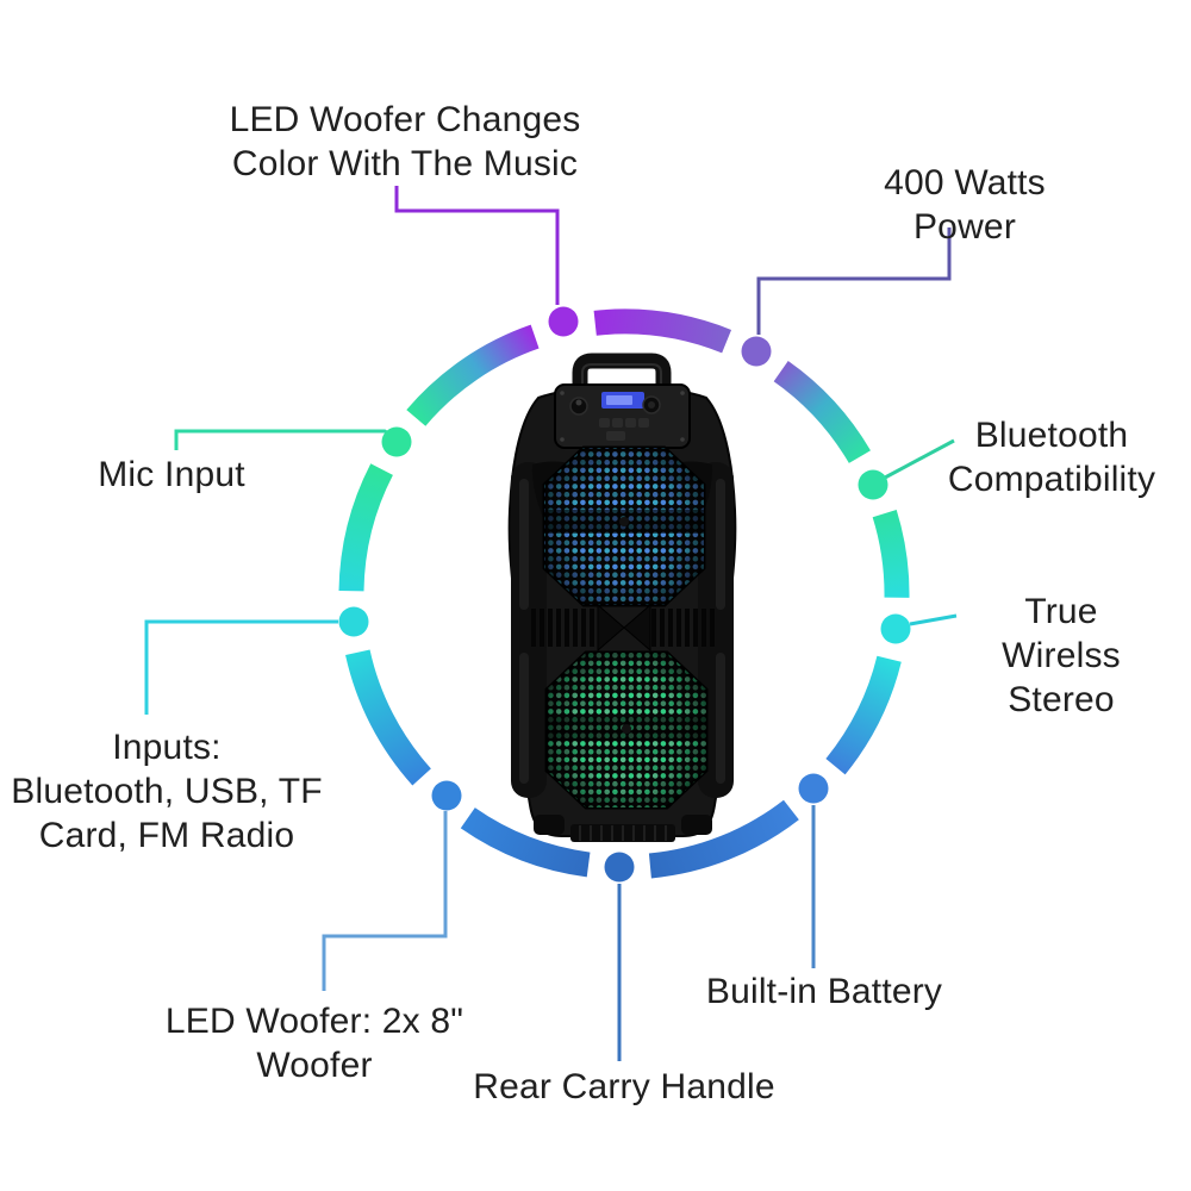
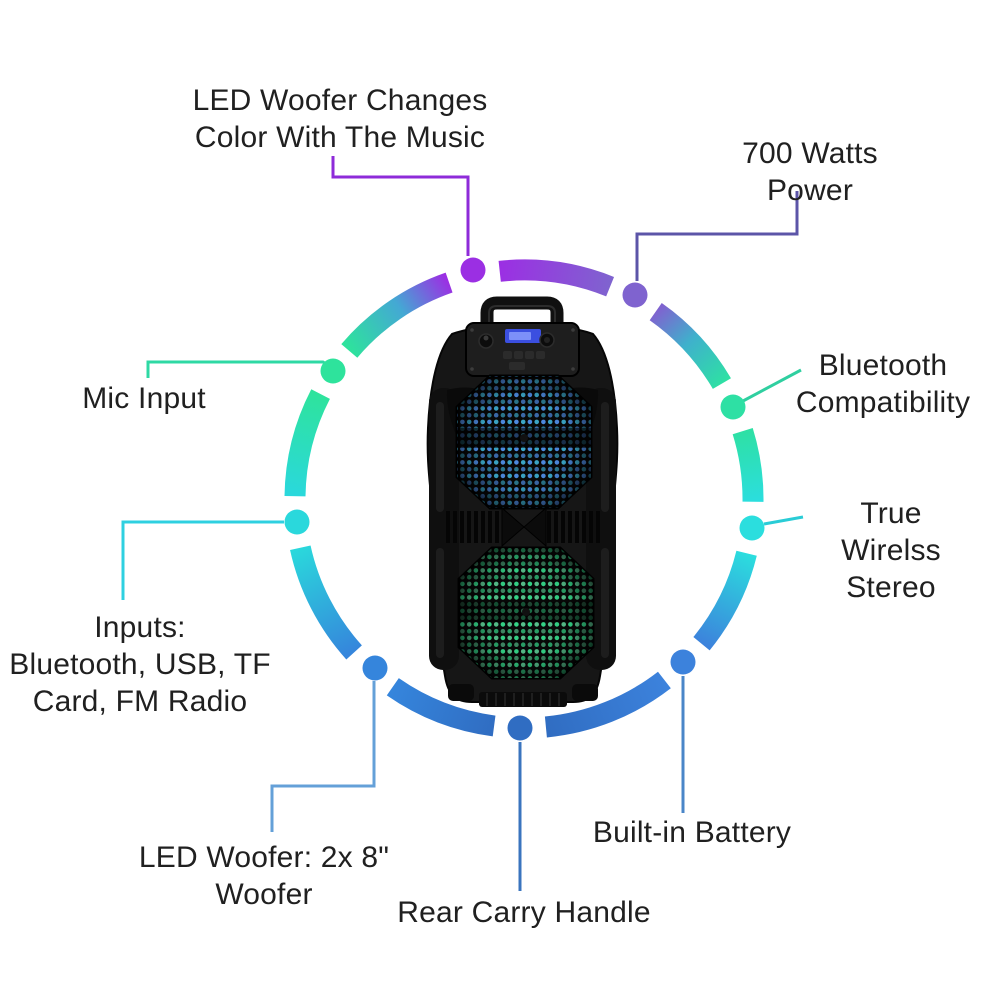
  LED Woofer Changes
  Color With The Music
- 400 Watts Power
+ 700 Watts Power
  Bluetooth
  Compatibility
  True Wirelss
  Stereo
  Built-in Battery
  Rear Carry Handle
  LED Woofer: 2x 8"
  Woofer
  Inputs:
  Bluetooth, USB, TF
  Card, FM Radio
  Mic Input
